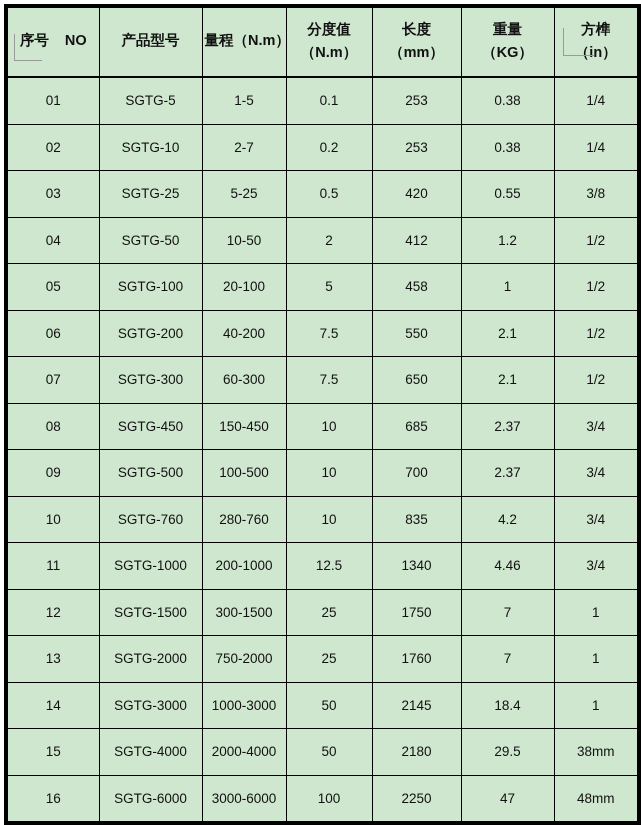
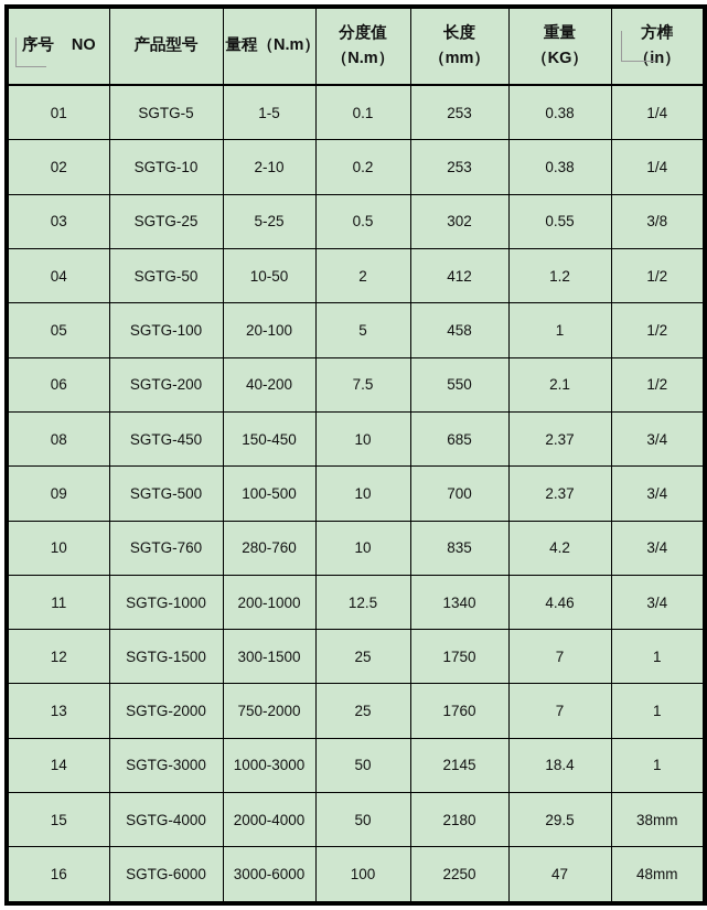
  序号 NO	产品型号	量程（N.m）	分度值（N.m）	长度（mm）	重量（KG）	方榫（in）
  01	SGTG-5	1-5	0.1	253	0.38	1/4
- 02	SGTG-10	2-7	0.2	253	0.38	1/4
+ 02	SGTG-10	2-10	0.2	253	0.38	1/4
- 03	SGTG-25	5-25	0.5	420	0.55	3/8
+ 03	SGTG-25	5-25	0.5	302	0.55	3/8
  04	SGTG-50	10-50	2	412	1.2	1/2
  05	SGTG-100	20-100	5	458	1	1/2
  06	SGTG-200	40-200	7.5	550	2.1	1/2
- 07	SGTG-300	60-300	7.5	650	2.1	1/2
  08	SGTG-450	150-450	10	685	2.37	3/4
  09	SGTG-500	100-500	10	700	2.37	3/4
  10	SGTG-760	280-760	10	835	4.2	3/4
  11	SGTG-1000	200-1000	12.5	1340	4.46	3/4
  12	SGTG-1500	300-1500	25	1750	7	1
  13	SGTG-2000	750-2000	25	1760	7	1
  14	SGTG-3000	1000-3000	50	2145	18.4	1
  15	SGTG-4000	2000-4000	50	2180	29.5	38mm
  16	SGTG-6000	3000-6000	100	2250	47	48mm
